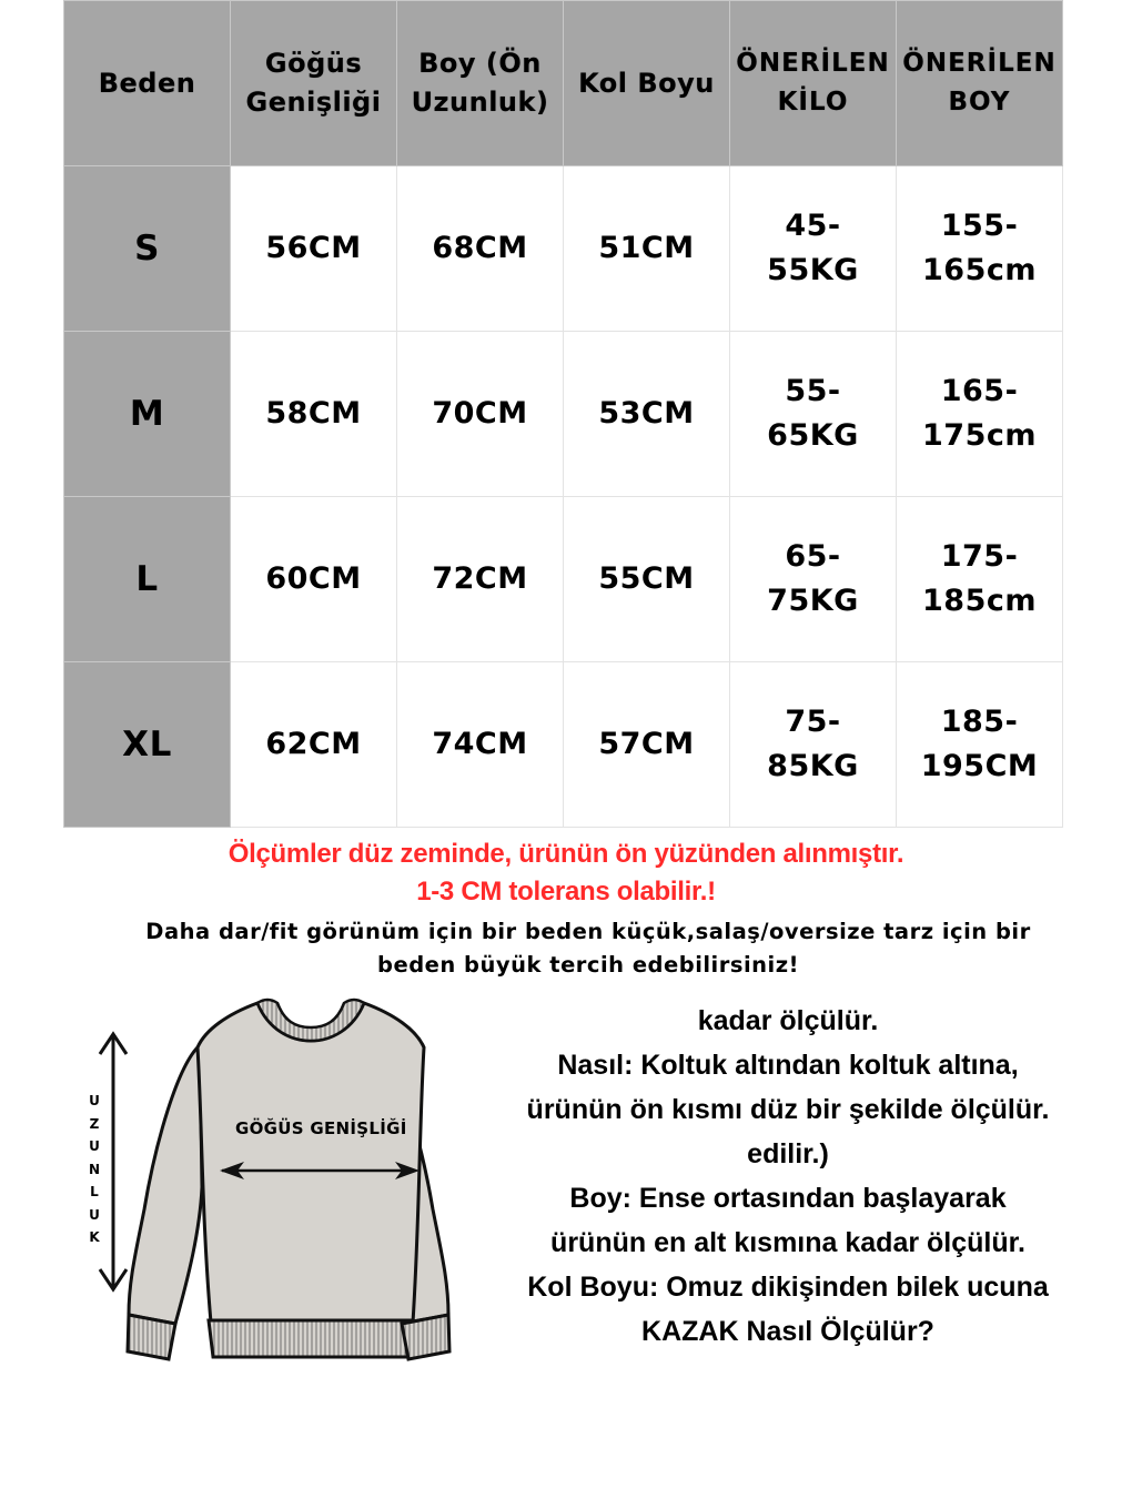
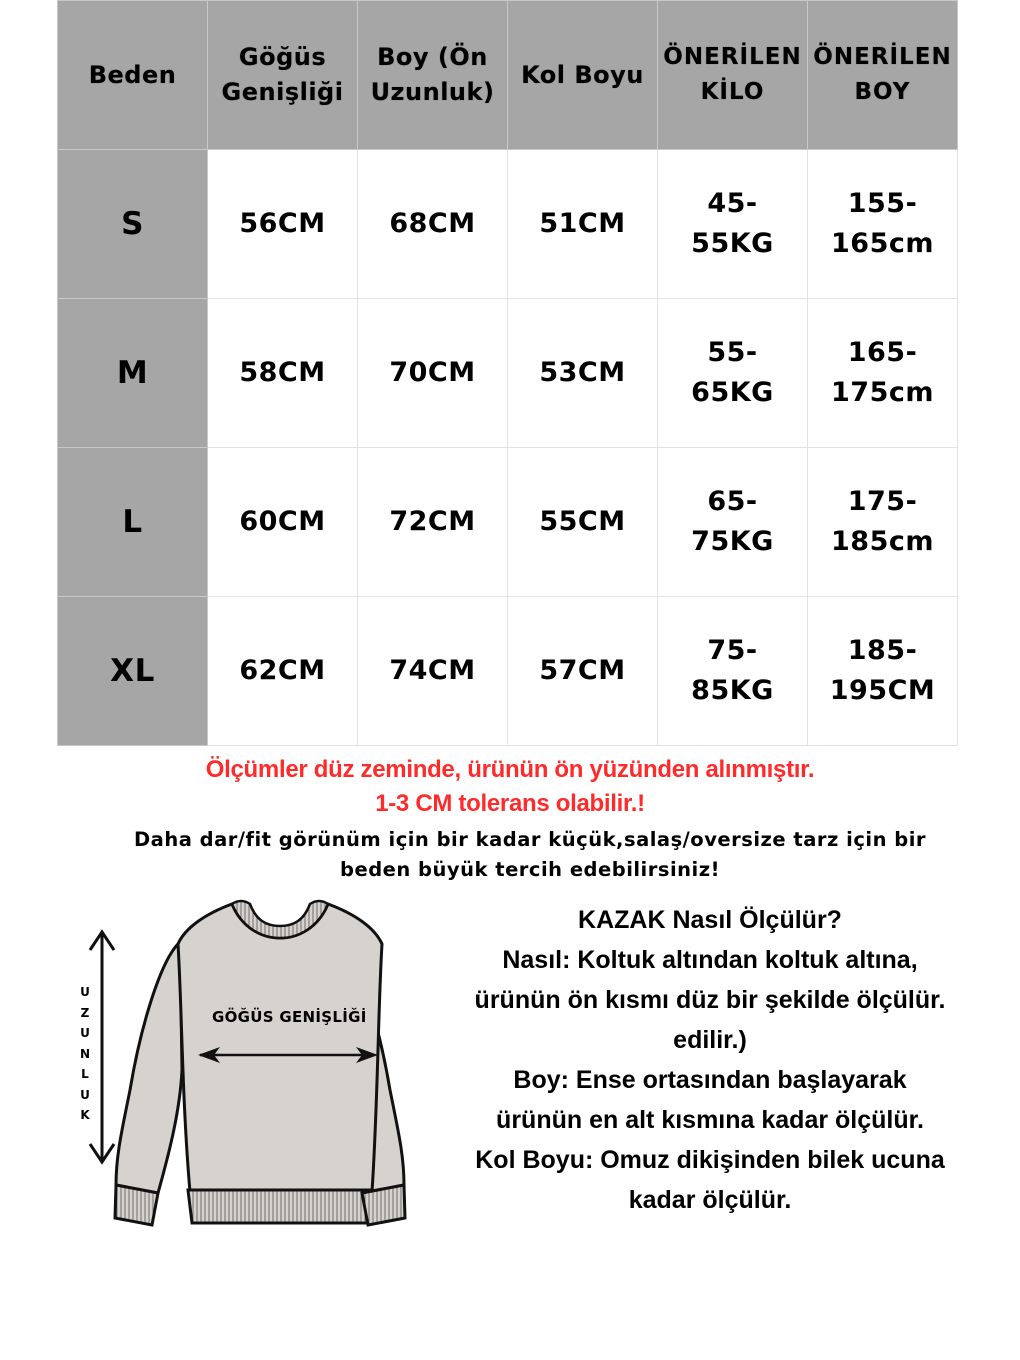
  Beden	GöğüsGenişliği	Boy (ÖnUzunluk)	Kol Boyu	ÖNERİLENKİLO	ÖNERİLENBOY
  S	56CM	68CM	51CM	45-55KG	155-165cm
  M	58CM	70CM	53CM	55-65KG	165-175cm
  L	60CM	72CM	55CM	65-75KG	175-185cm
  XL	62CM	74CM	57CM	75-85KG	185-195CM
  Ölçümler düz zeminde, ürünün ön yüzünden alınmıştır.
  1-3 CM tolerans olabilir.!
- Daha dar/fit görünüm için bir beden küçük,salaş/oversize tarz için bir
+ Daha dar/fit görünüm için bir kadar küçük,salaş/oversize tarz için bir
  beden büyük tercih edebilirsiniz!
  GÖĞÜS GENİŞLİĞİ
  U
  Z
  U
  N
  L
  U
  K
- kadar ölçülür.
+ KAZAK Nasıl Ölçülür?
  Nasıl: Koltuk altından koltuk altına,
  ürünün ön kısmı düz bir şekilde ölçülür.
  edilir.)
  Boy: Ense ortasından başlayarak
  ürünün en alt kısmına kadar ölçülür.
  Kol Boyu: Omuz dikişinden bilek ucuna
- KAZAK Nasıl Ölçülür?
+ kadar ölçülür.
